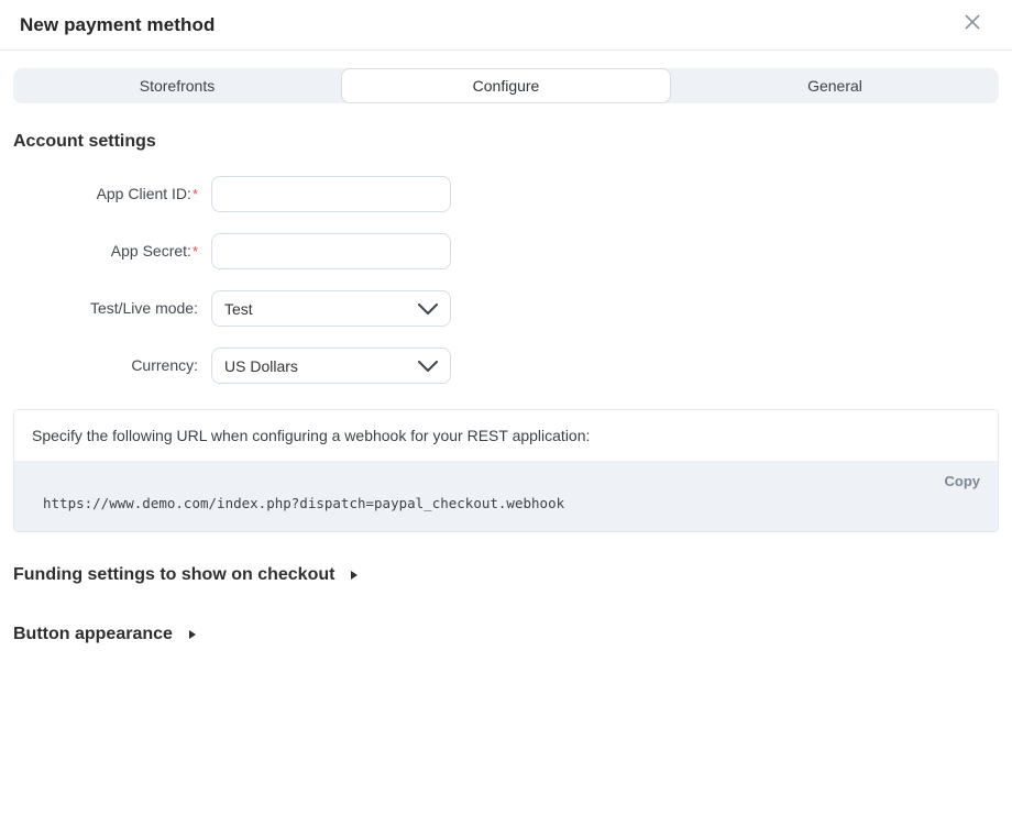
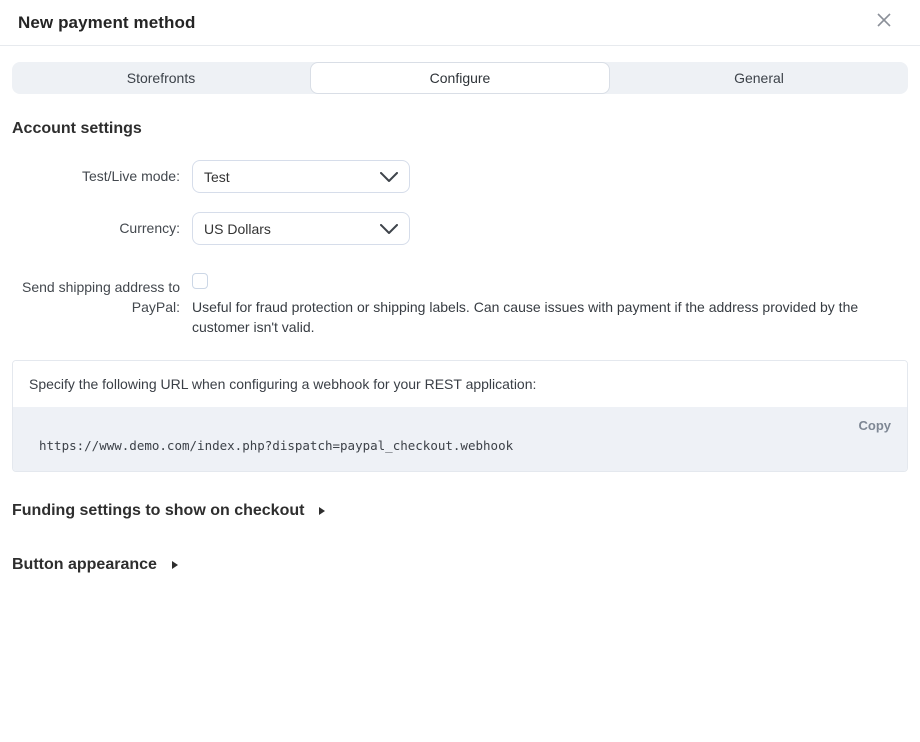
  New payment method
  Storefronts
  Configure
  General
  Account settings
- App Client ID:*
- App Secret:*
  Test/Live mode:
  Test
  Currency:
  US Dollars
+ Send shipping address to PayPal:
+ Useful for fraud protection or shipping labels. Can cause issues with payment if the address provided by the customer isn't valid.
  Specify the following URL when configuring a webhook for your REST application:
  Copy
  https://www.demo.com/index.php?dispatch=paypal_checkout.webhook
  Funding settings to show on checkout
  Button appearance
